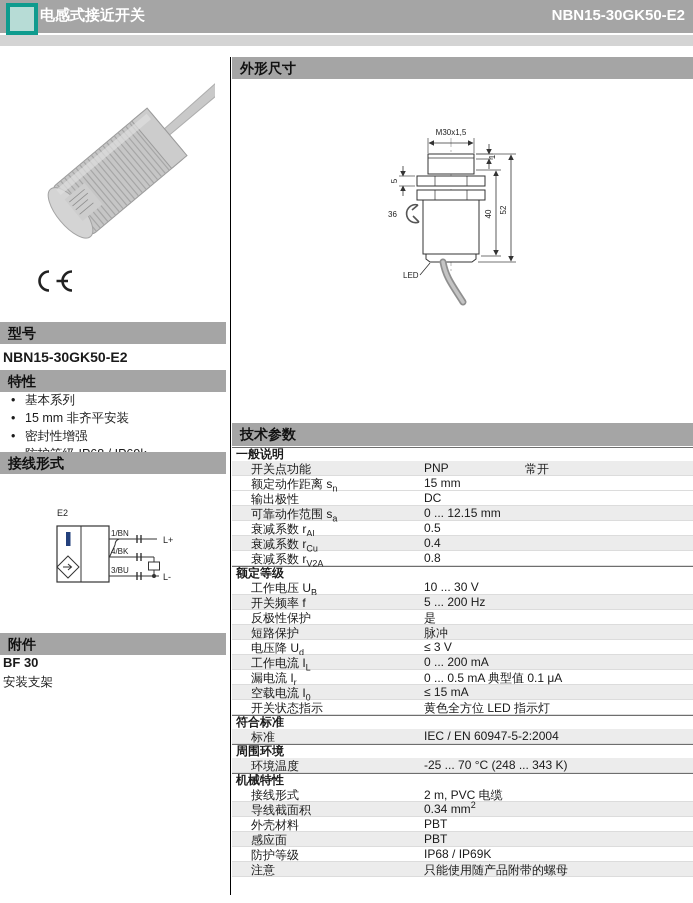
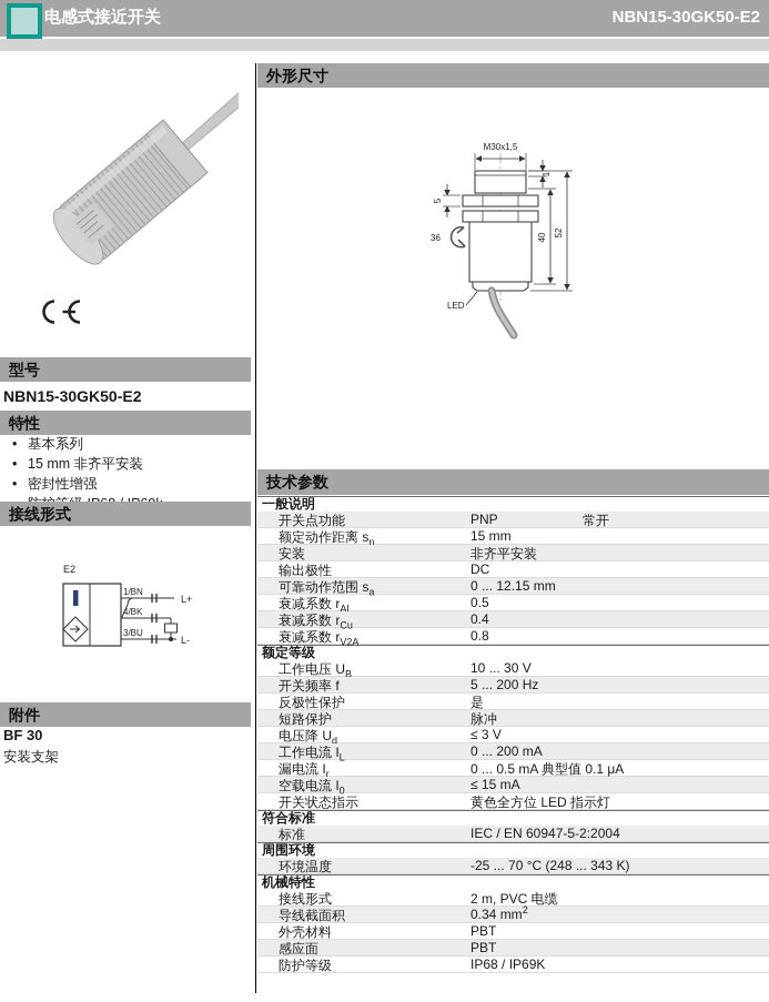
  电感式接近开关
  NBN15-30GK50-E2
  型号
  NBN15-30GK50-E2
  特性
  基本系列
  15 mm 非齐平安装
  密封性增强
  接线形式
  E2
  1/BN
  L+
  4/BK
  3/BU
  L-
  附件
  BF 30
  安装支架
  外形尺寸
  M30x1,5
  36
  LED
  技术参数
  一般说明
  开关点功能
  PNP
  常开
  额定动作距离 sn
  15 mm
+ 安装
+ 非齐平安装
  输出极性
  DC
  可靠动作范围 sa
  0 ... 12.15 mm
  衰减系数 rAl
  0.5
  衰减系数 rCu
  0.4
  衰减系数 rV2A
  0.8
  额定等级
  工作电压 UB
  10 ... 30 V
  开关频率 f
  5 ... 200 Hz
  反极性保护
  是
  短路保护
  脉冲
  电压降 Ud
  ≤ 3 V
  工作电流 IL
  0 ... 200 mA
  漏电流 Ir
  0 ... 0.5 mA 典型值 0.1 μA
  空载电流 I0
  ≤ 15 mA
  开关状态指示
  黄色全方位 LED 指示灯
  符合标准
  标准
  IEC / EN 60947-5-2:2004
  周围环境
  环境温度
  -25 ... 70 °C (248 ... 343 K)
  机械特性
  接线形式
  2 m, PVC 电缆
  导线截面积
  0.34 mm2
  外壳材料
  PBT
  感应面
  PBT
  防护等级
  IP68 / IP69K
- 注意
- 只能使用随产品附带的螺母
